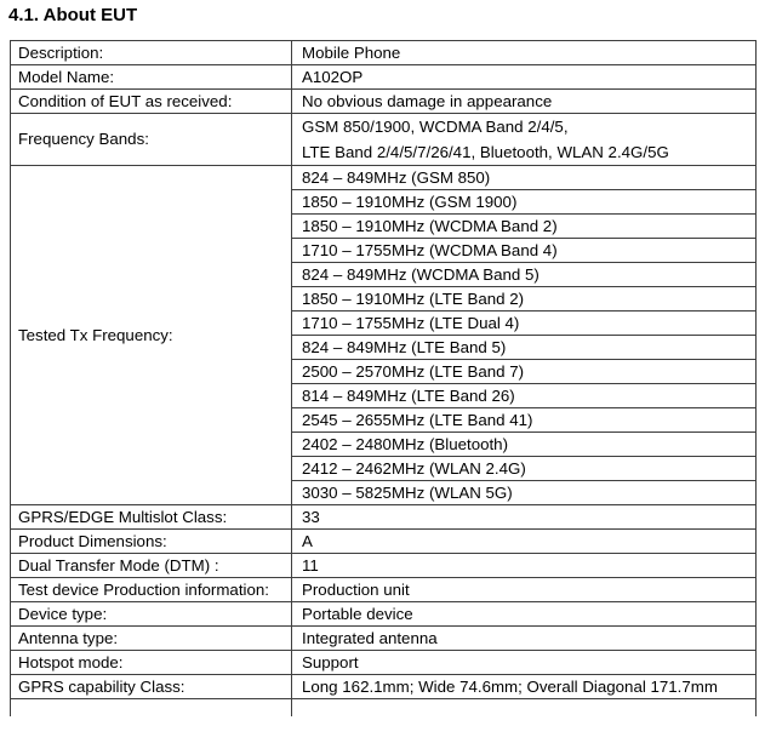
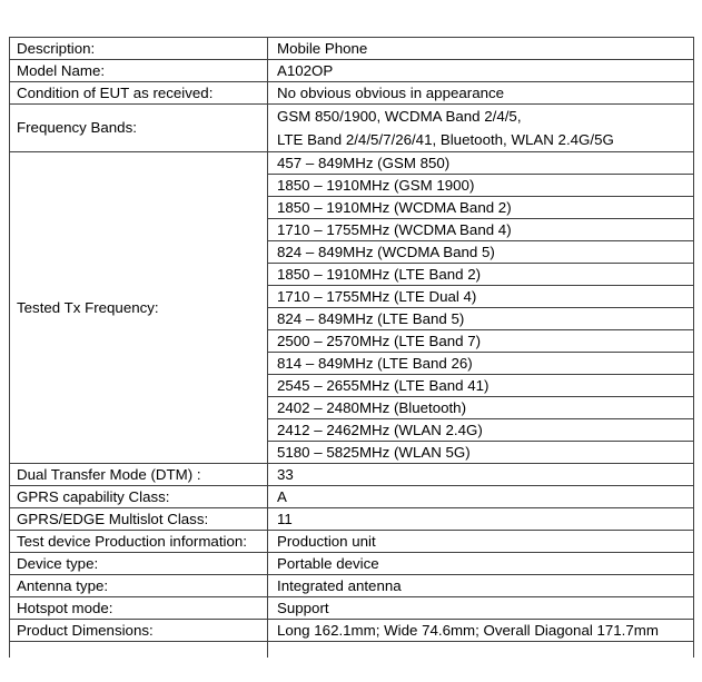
- 4.1. About EUT
  Description:	Mobile Phone
  Model Name:	A102OP
- Condition of EUT as received:	No obvious damage in appearance
+ Condition of EUT as received:	No obvious obvious in appearance
  Frequency Bands:	GSM 850/1900, WCDMA Band 2/4/5, LTE Band 2/4/5/7/26/41, Bluetooth, WLAN 2.4G/5G
- Tested Tx Frequency:	824 – 849MHz (GSM 850)
+ Tested Tx Frequency:	457 – 849MHz (GSM 850)
  1850 – 1910MHz (GSM 1900)
  1850 – 1910MHz (WCDMA Band 2)
  1710 – 1755MHz (WCDMA Band 4)
  824 – 849MHz (WCDMA Band 5)
  1850 – 1910MHz (LTE Band 2)
  1710 – 1755MHz (LTE Dual 4)
  824 – 849MHz (LTE Band 5)
  2500 – 2570MHz (LTE Band 7)
  814 – 849MHz (LTE Band 26)
  2545 – 2655MHz (LTE Band 41)
  2402 – 2480MHz (Bluetooth)
  2412 – 2462MHz (WLAN 2.4G)
- 3030 – 5825MHz (WLAN 5G)
+ 5180 – 5825MHz (WLAN 5G)
- GPRS/EDGE Multislot Class:	33
+ Dual Transfer Mode (DTM) :	33
- Product Dimensions:	A
+ GPRS capability Class:	A
- Dual Transfer Mode (DTM) :	11
+ GPRS/EDGE Multislot Class:	11
  Test device Production information:	Production unit
  Device type:	Portable device
  Antenna type:	Integrated antenna
  Hotspot mode:	Support
- GPRS capability Class:	Long 162.1mm; Wide 74.6mm; Overall Diagonal 171.7mm
+ Product Dimensions:	Long 162.1mm; Wide 74.6mm; Overall Diagonal 171.7mm
